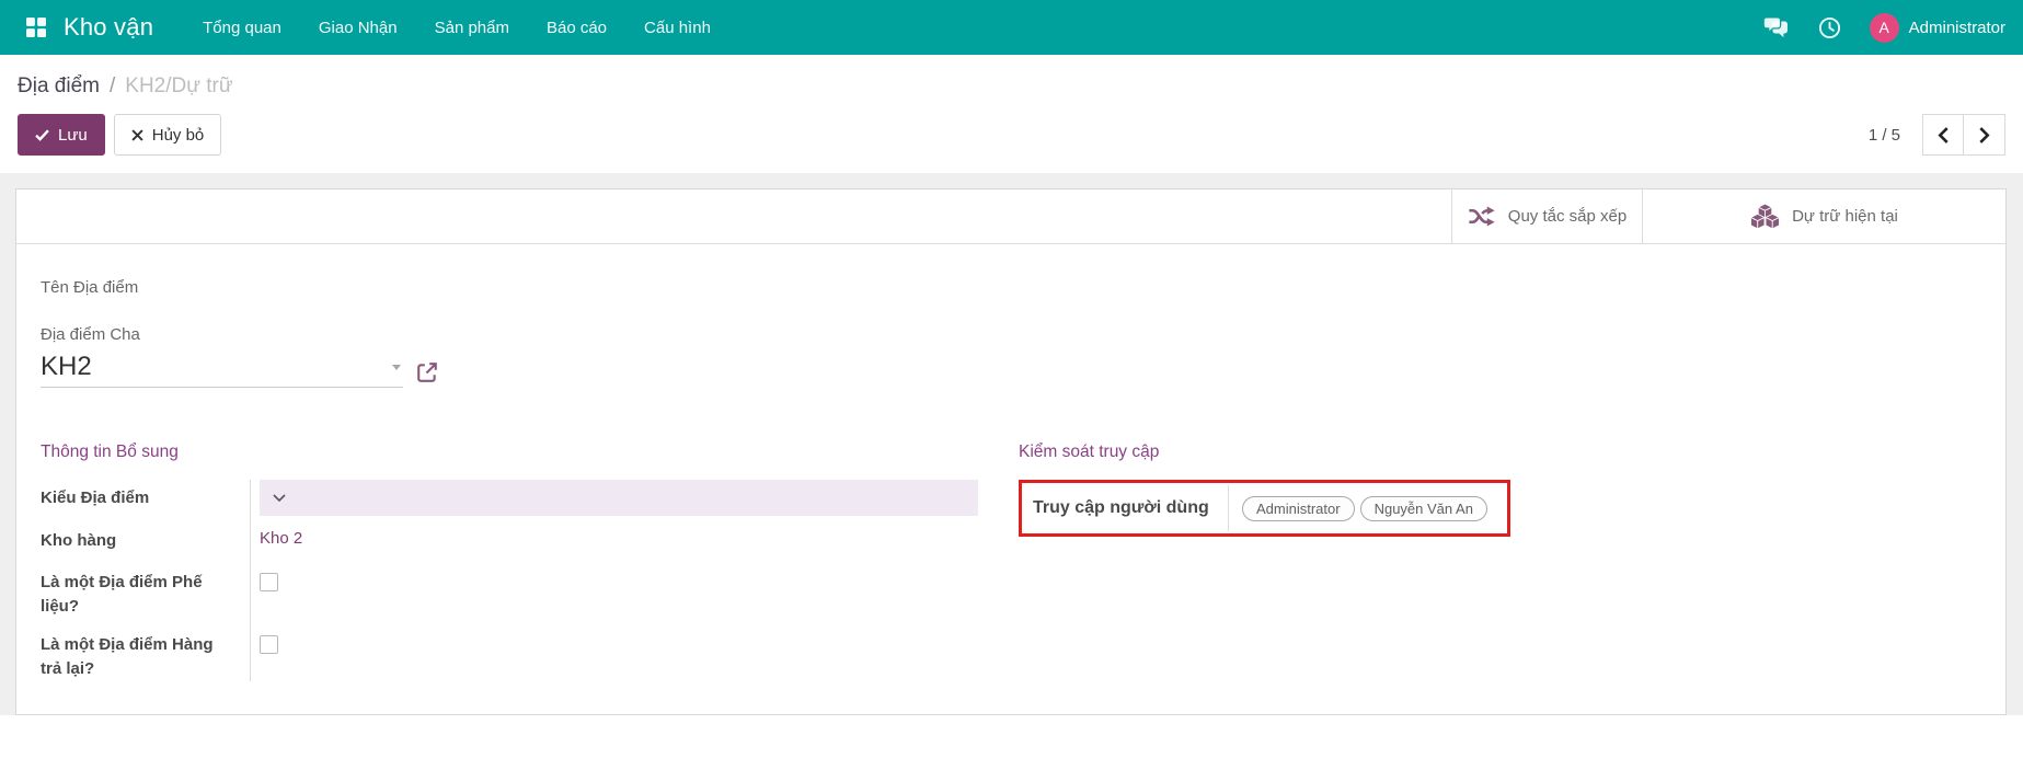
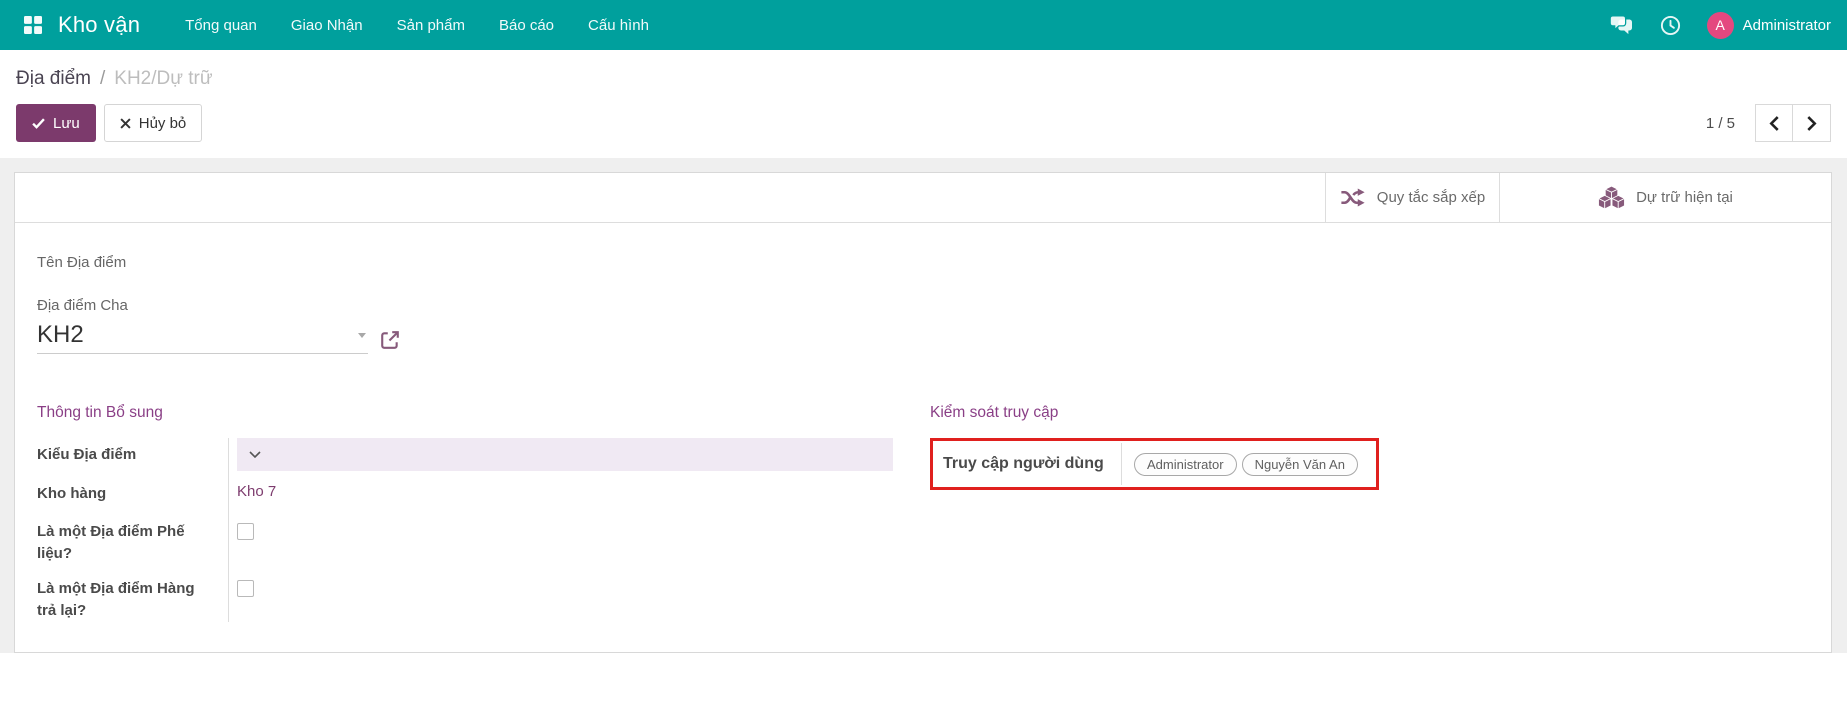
  Kho vận
  Tổng quan
  Giao Nhận
  Sản phẩm
  Báo cáo
  Cấu hình
  A
  Administrator
  Địa điểm
  /
  KH2/Dự trữ
  Lưu
  Hủy bỏ
  1 / 5
  Quy tắc sắp xếp
  Dự trữ hiện tại
  Tên Địa điểm
  Địa điểm Cha
  KH2
  Thông tin Bổ sung
  Kiểu Địa điểm
  Kho hàng
- Kho 2
+ Kho 7
  Là một Địa điểm Phế liệu?
  Là một Địa điểm Hàng trả lại?
  Kiểm soát truy cập
  Truy cập người dùng
  Administrator
  Nguyễn Văn An
